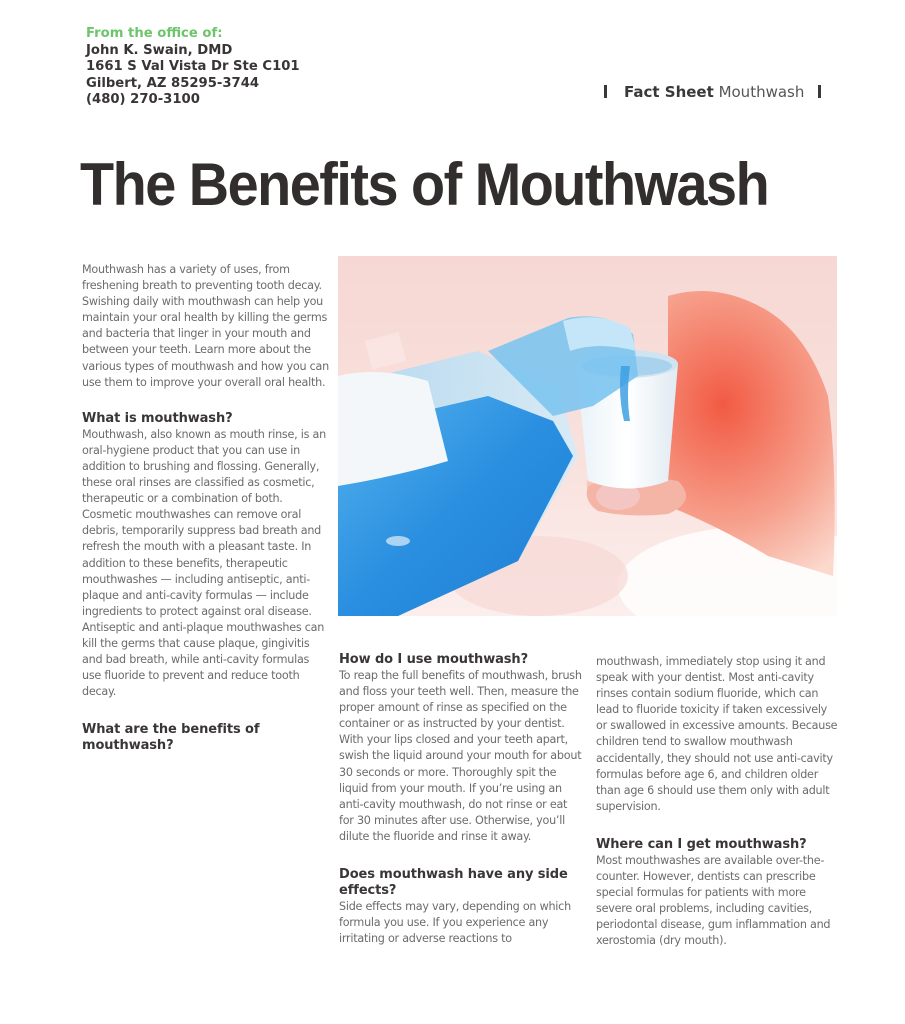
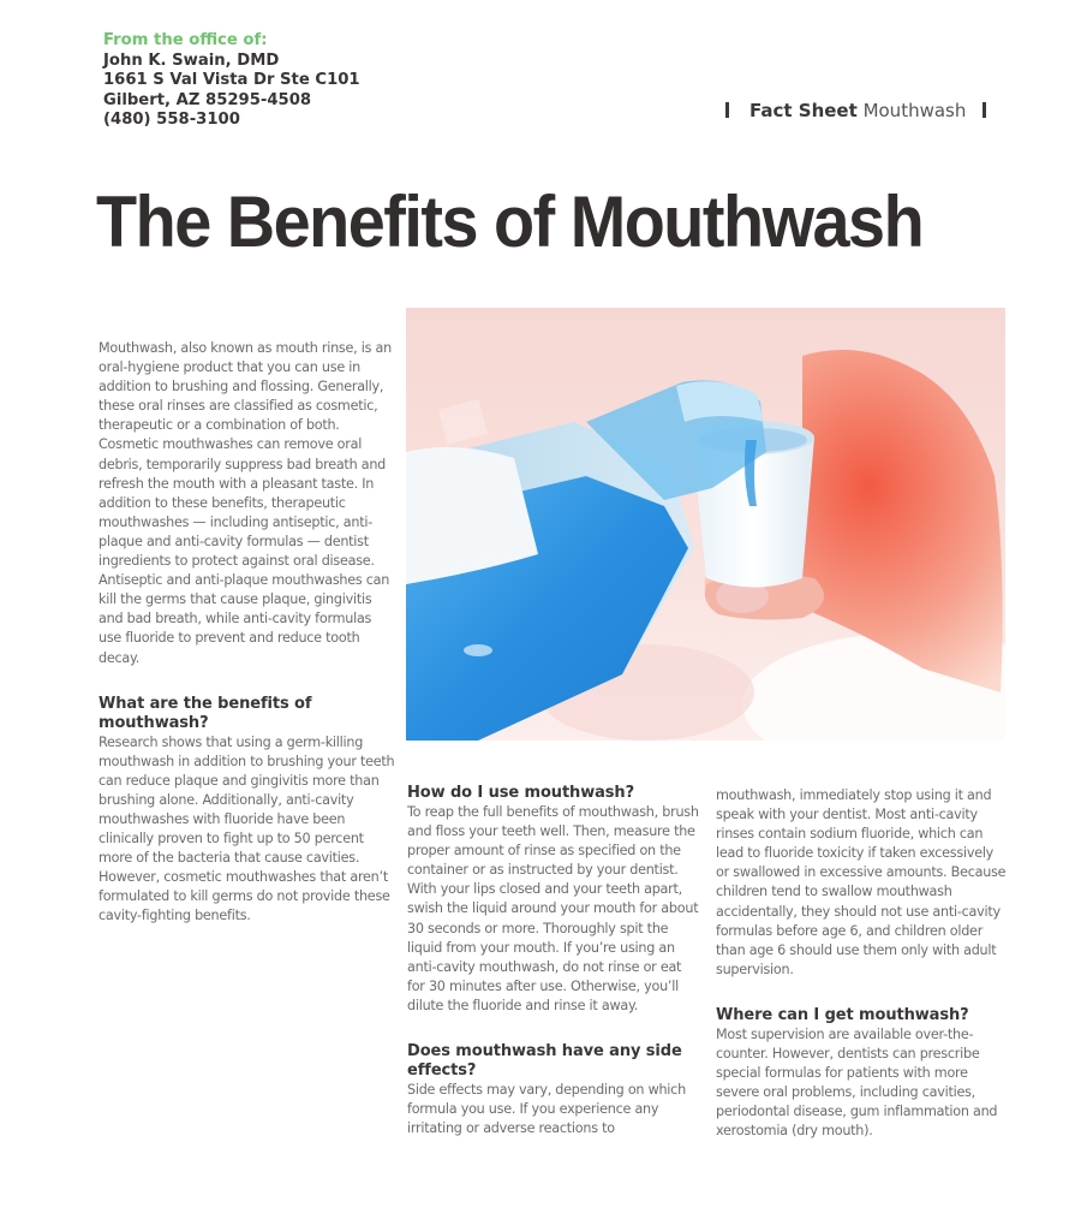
  From the office of:
  John K. Swain, DMD
  1661 S Val Vista Dr Ste C101
- Gilbert, AZ 85295-3744
+ Gilbert, AZ 85295-4508
- (480) 270-3100
+ (480) 558-3100
  Fact Sheet Mouthwash
  The Benefits of Mouthwash
- Mouthwash has a variety of uses, from freshening breath to preventing tooth decay. Swishing daily with mouthwash can help you maintain your oral health by killing the germs and bacteria that linger in your mouth and between your teeth. Learn more about the various types of mouthwash and how you can use them to improve your overall oral health.
- What is mouthwash?
- Mouthwash, also known as mouth rinse, is an oral-hygiene product that you can use in addition to brushing and flossing. Generally, these oral rinses are classified as cosmetic, therapeutic or a combination of both. Cosmetic mouthwashes can remove oral debris, temporarily suppress bad breath and refresh the mouth with a pleasant taste. In addition to these benefits, therapeutic mouthwashes — including antiseptic, anti-plaque and anti-cavity formulas — include ingredients to protect against oral disease. Antiseptic and anti-plaque mouthwashes can kill the germs that cause plaque, gingivitis and bad breath, while anti-cavity formulas use fluoride to prevent and reduce tooth decay.
+ Mouthwash, also known as mouth rinse, is an oral-hygiene product that you can use in addition to brushing and flossing. Generally, these oral rinses are classified as cosmetic, therapeutic or a combination of both. Cosmetic mouthwashes can remove oral debris, temporarily suppress bad breath and refresh the mouth with a pleasant taste. In addition to these benefits, therapeutic mouthwashes — including antiseptic, anti-plaque and anti-cavity formulas — dentist ingredients to protect against oral disease. Antiseptic and anti-plaque mouthwashes can kill the germs that cause plaque, gingivitis and bad breath, while anti-cavity formulas use fluoride to prevent and reduce tooth decay.
  What are the benefits of mouthwash?
+ Research shows that using a germ-killing mouthwash in addition to brushing your teeth can reduce plaque and gingivitis more than brushing alone. Additionally, anti-cavity mouthwashes with fluoride have been clinically proven to fight up to 50 percent more of the bacteria that cause cavities. However, cosmetic mouthwashes that aren’t formulated to kill germs do not provide these cavity-fighting benefits.
  How do I use mouthwash?
  To reap the full benefits of mouthwash, brush and floss your teeth well. Then, measure the proper amount of rinse as specified on the container or as instructed by your dentist. With your lips closed and your teeth apart, swish the liquid around your mouth for about 30 seconds or more. Thoroughly spit the liquid from your mouth. If you’re using an anti-cavity mouthwash, do not rinse or eat for 30 minutes after use. Otherwise, you’ll dilute the fluoride and rinse it away.
  Does mouthwash have any side effects?
  Side effects may vary, depending on which formula you use. If you experience any irritating or adverse reactions to
  mouthwash, immediately stop using it and speak with your dentist. Most anti-cavity rinses contain sodium fluoride, which can lead to fluoride toxicity if taken excessively or swallowed in excessive amounts. Because children tend to swallow mouthwash accidentally, they should not use anti-cavity formulas before age 6, and children older than age 6 should use them only with adult supervision.
  Where can I get mouthwash?
- Most mouthwashes are available over-the-counter. However, dentists can prescribe special formulas for patients with more severe oral problems, including cavities, periodontal disease, gum inflammation and xerostomia (dry mouth).
+ Most supervision are available over-the-counter. However, dentists can prescribe special formulas for patients with more severe oral problems, including cavities, periodontal disease, gum inflammation and xerostomia (dry mouth).
